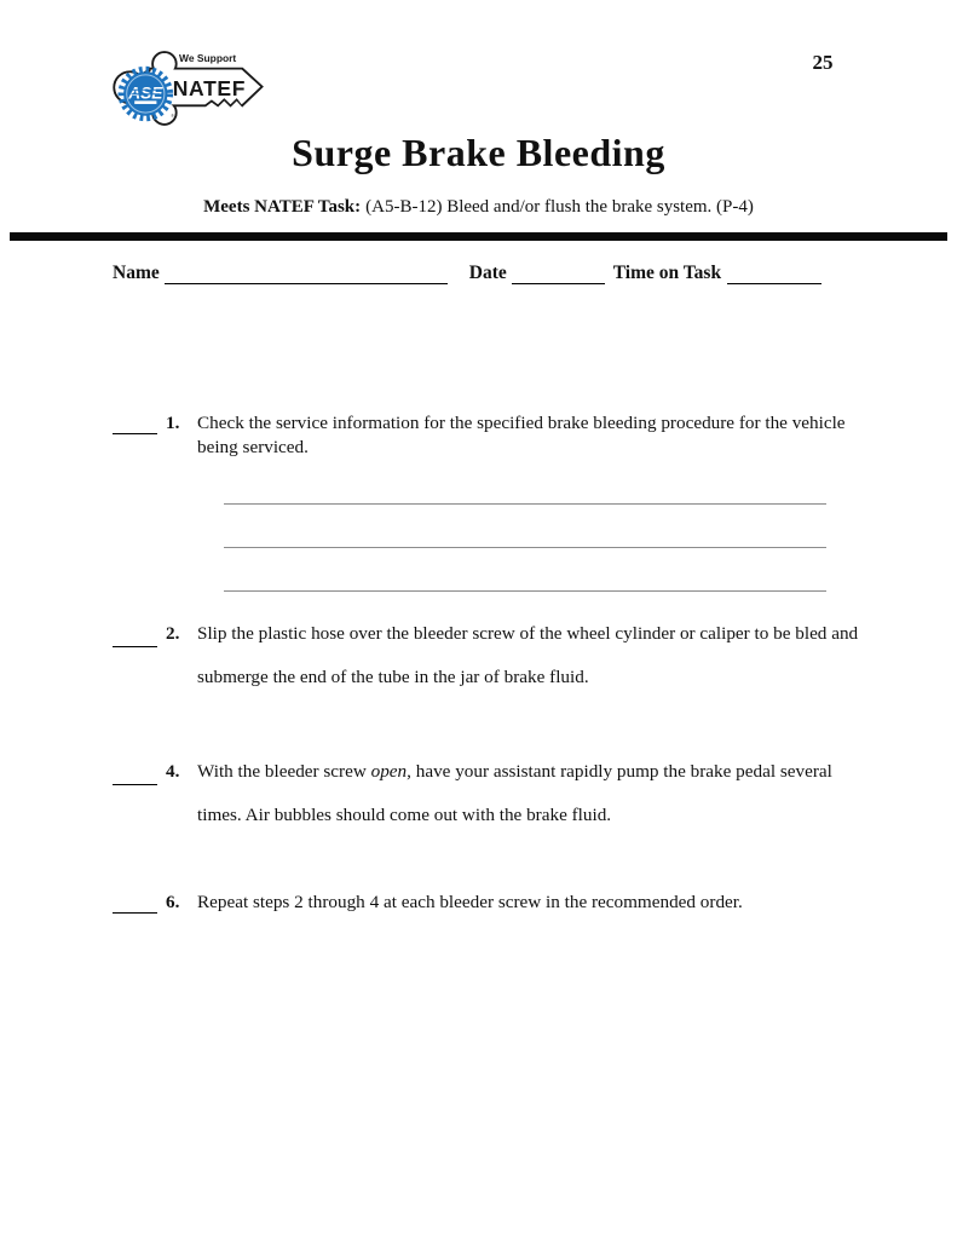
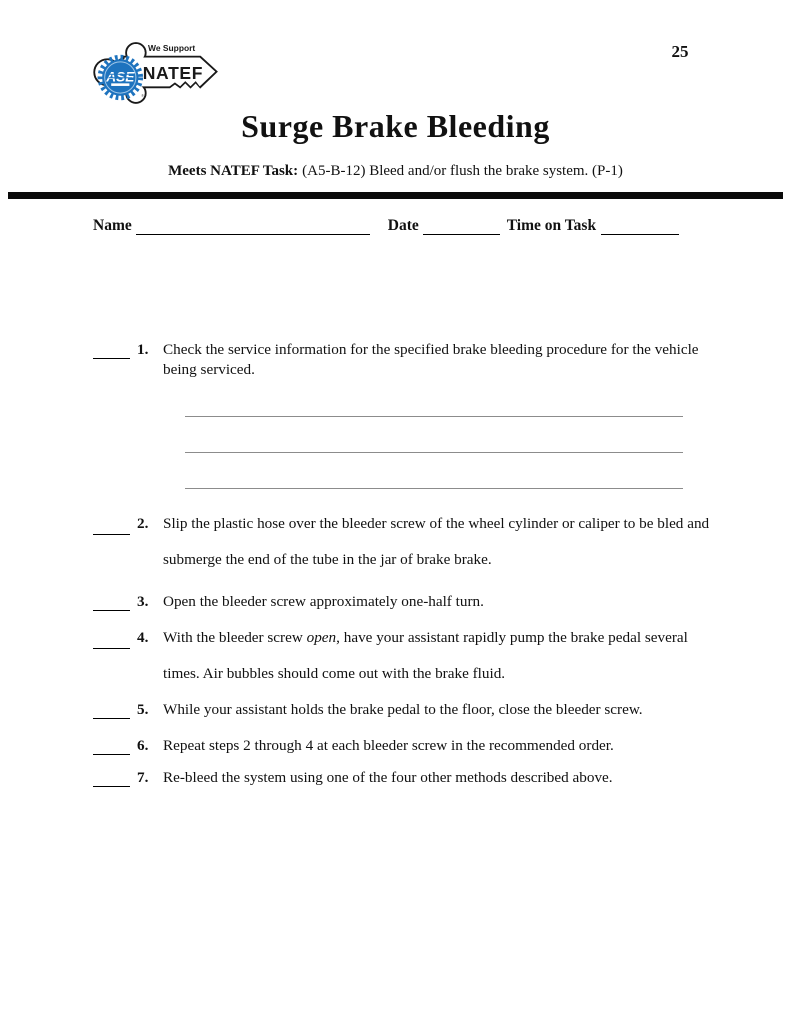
  ASE
  We Support
  NATEF
  25
  Surge Brake Bleeding
- Meets NATEF Task: (A5-B-12) Bleed and/or flush the brake system. (P-4)
+ Meets NATEF Task: (A5-B-12) Bleed and/or flush the brake system. (P-1)
  Name
  Date
  Time on Task
  1.
  Check the service information for the specified brake bleeding procedure for the vehicle being serviced.
  2.
- Slip the plastic hose over the bleeder screw of the wheel cylinder or caliper to be bled and submerge the end of the tube in the jar of brake fluid.
+ Slip the plastic hose over the bleeder screw of the wheel cylinder or caliper to be bled and submerge the end of the tube in the jar of brake brake.
+ 3.
+ Open the bleeder screw approximately one-half turn.
  4.
  With the bleeder screw open, have your assistant rapidly pump the brake pedal several times. Air bubbles should come out with the brake fluid.
+ 5.
+ While your assistant holds the brake pedal to the floor, close the bleeder screw.
  6.
  Repeat steps 2 through 4 at each bleeder screw in the recommended order.
+ 7.
+ Re-bleed the system using one of the four other methods described above.
